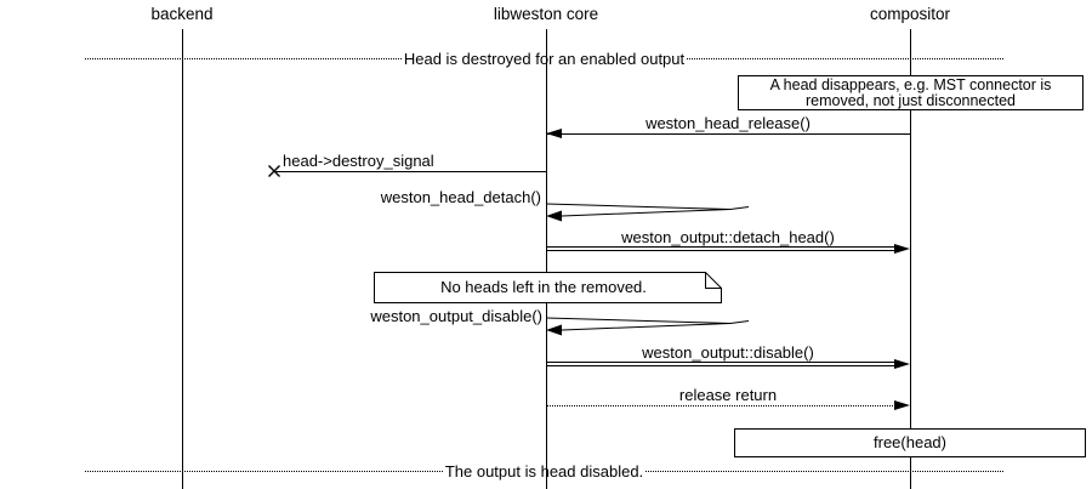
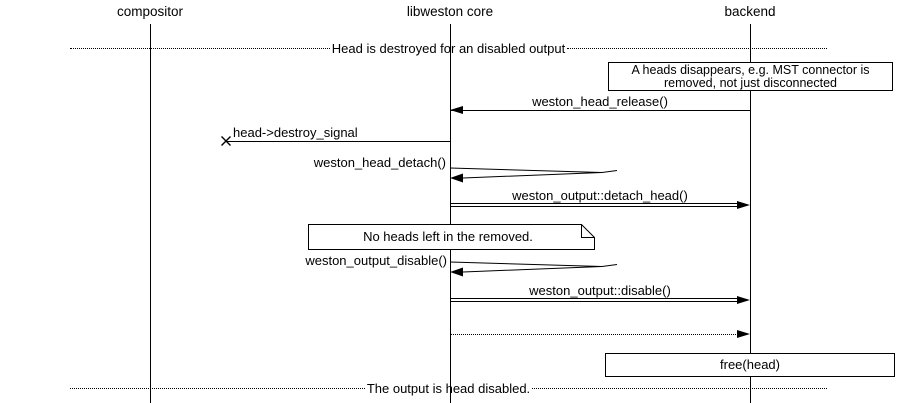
- backend
+ compositor
  libweston core
- compositor
+ backend
- Head is destroyed for an enabled output
+ Head is destroyed for an disabled output
- A head disappears, e.g. MST connector is
+ A heads disappears, e.g. MST connector is
  removed, not just disconnected
  weston_head_release()
  head->destroy_signal
  weston_head_detach()
  weston_output::detach_head()
  No heads left in the removed.
  weston_output_disable()
  weston_output::disable()
- release return
  free(head)
  The output is head disabled.
